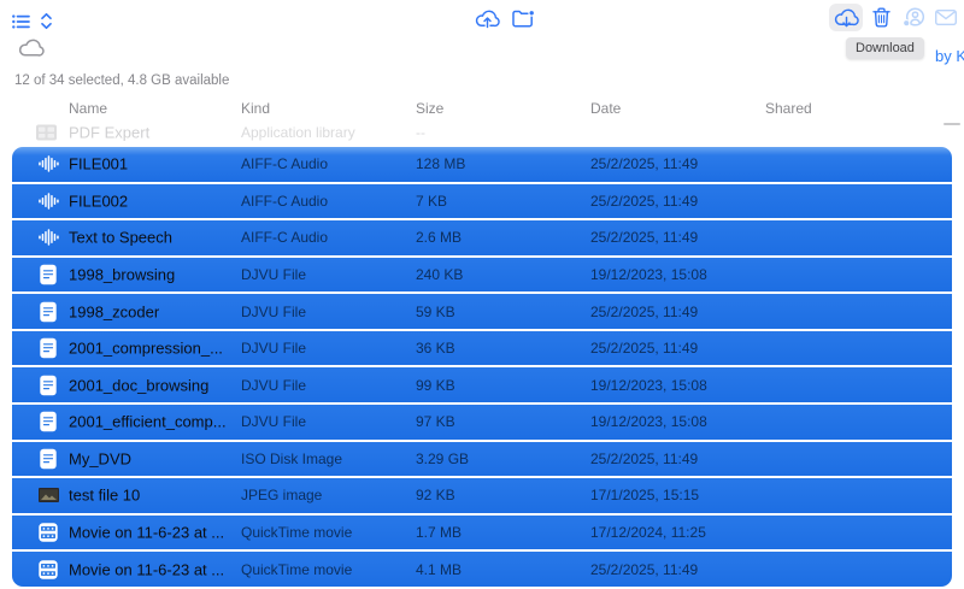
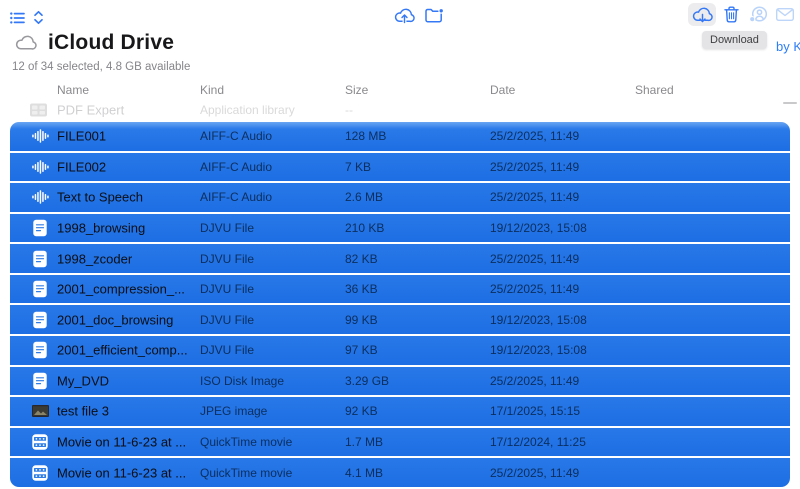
  Download
  by K
+ iCloud Drive
  12 of 34 selected, 4.8 GB available
  Name
  Kind
  Size
  Date
  Shared
  PDF Expert
  Application library
  FILE001
  AIFF-C Audio
  128 MB
  25/2/2025, 11:49
  FILE002
  AIFF-C Audio
  7 KB
  25/2/2025, 11:49
  Text to Speech
  AIFF-C Audio
  2.6 MB
  25/2/2025, 11:49
  1998_browsing
  DJVU File
- 240 KB
+ 210 KB
  19/12/2023, 15:08
  1998_zcoder
  DJVU File
- 59 KB
+ 82 KB
  25/2/2025, 11:49
  2001_compression_...
  DJVU File
  36 KB
  25/2/2025, 11:49
  2001_doc_browsing
  DJVU File
  99 KB
  19/12/2023, 15:08
  2001_efficient_comp...
  DJVU File
  97 KB
  19/12/2023, 15:08
  My_DVD
  ISO Disk Image
  3.29 GB
  25/2/2025, 11:49
- test file 10
+ test file 3
  JPEG image
  92 KB
  17/1/2025, 15:15
  Movie on 11-6-23 at ...
  QuickTime movie
  1.7 MB
  17/12/2024, 11:25
  Movie on 11-6-23 at ...
  QuickTime movie
  4.1 MB
  25/2/2025, 11:49
